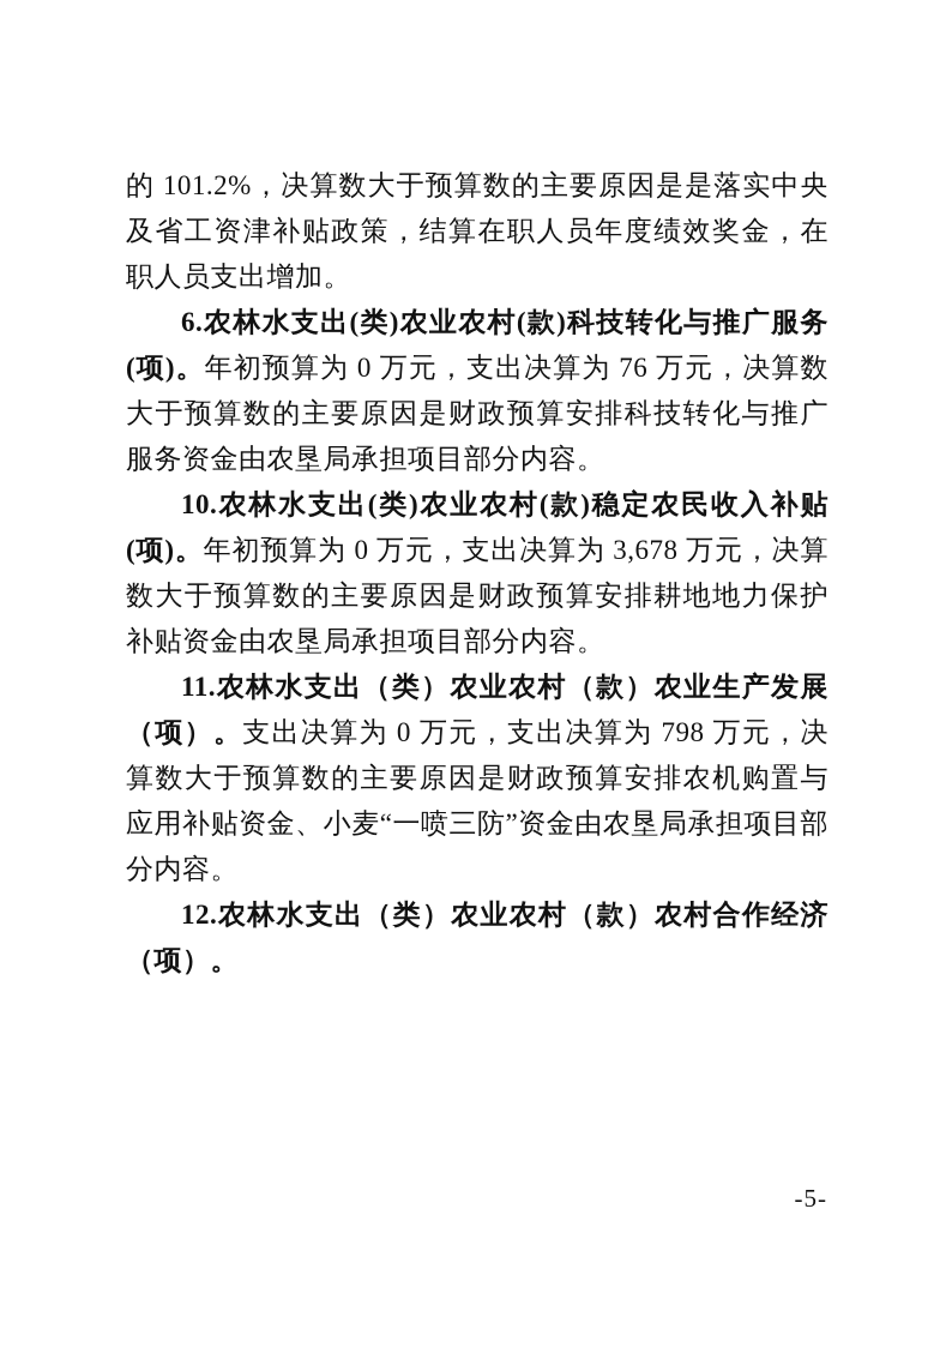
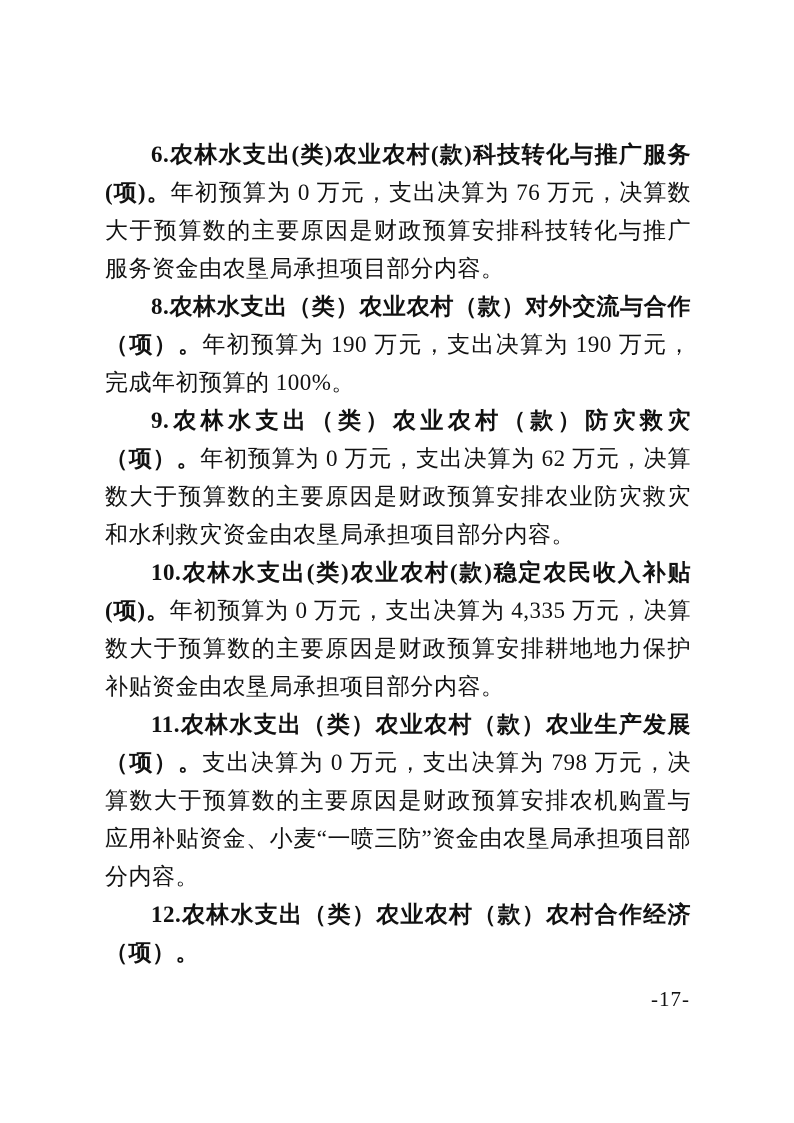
- 的 101.2%，决算数大于预算数的主要原因是是落实中央及省工资津补贴政策，结算在职人员年度绩效奖金，在职人员支出增加。
  6.农林水支出(类)农业农村(款)科技转化与推广服务(项)。年初预算为 0 万元，支出决算为 76 万元，决算数大于预算数的主要原因是财政预算安排科技转化与推广服务资金由农垦局承担项目部分内容。
+ 8.农林水支出（类）农业农村（款）对外交流与合作（项）。年初预算为 190 万元，支出决算为 190 万元，完成年初预算的 100%。
+ 9.农林水支出（类）农业农村（款）防灾救灾（项）。年初预算为 0 万元，支出决算为 62 万元，决算数大于预算数的主要原因是财政预算安排农业防灾救灾和水利救灾资金由农垦局承担项目部分内容。
- 10.农林水支出(类)农业农村(款)稳定农民收入补贴(项)。年初预算为 0 万元，支出决算为 3,678 万元，决算数大于预算数的主要原因是财政预算安排耕地地力保护补贴资金由农垦局承担项目部分内容。
+ 10.农林水支出(类)农业农村(款)稳定农民收入补贴(项)。年初预算为 0 万元，支出决算为 4,335 万元，决算数大于预算数的主要原因是财政预算安排耕地地力保护补贴资金由农垦局承担项目部分内容。
  11.农林水支出（类）农业农村（款）农业生产发展（项）。支出决算为 0 万元，支出决算为 798 万元，决算数大于预算数的主要原因是财政预算安排农机购置与应用补贴资金、小麦“一喷三防”资金由农垦局承担项目部分内容。
  12.农林水支出（类）农业农村（款）农村合作经济（项）。
- -5-
+ -17-
